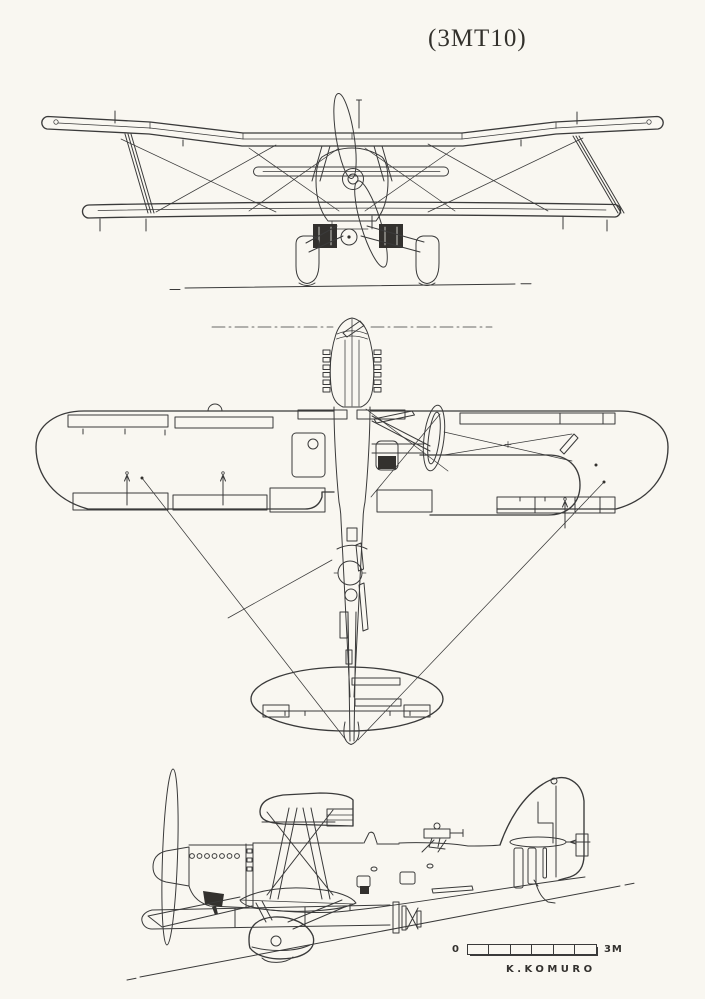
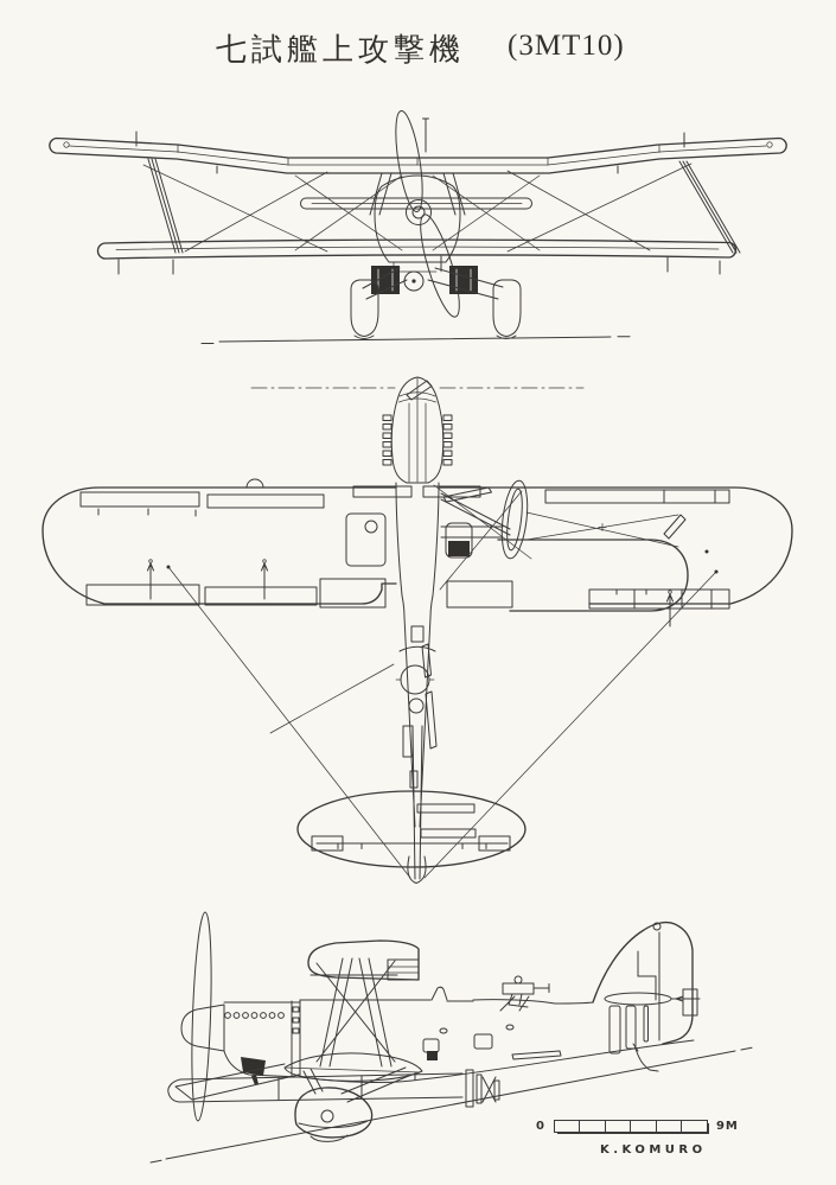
+ 七試艦上攻撃機
  (3MT10)
  0
- 3M
+ 9M
  K.KOMURO
